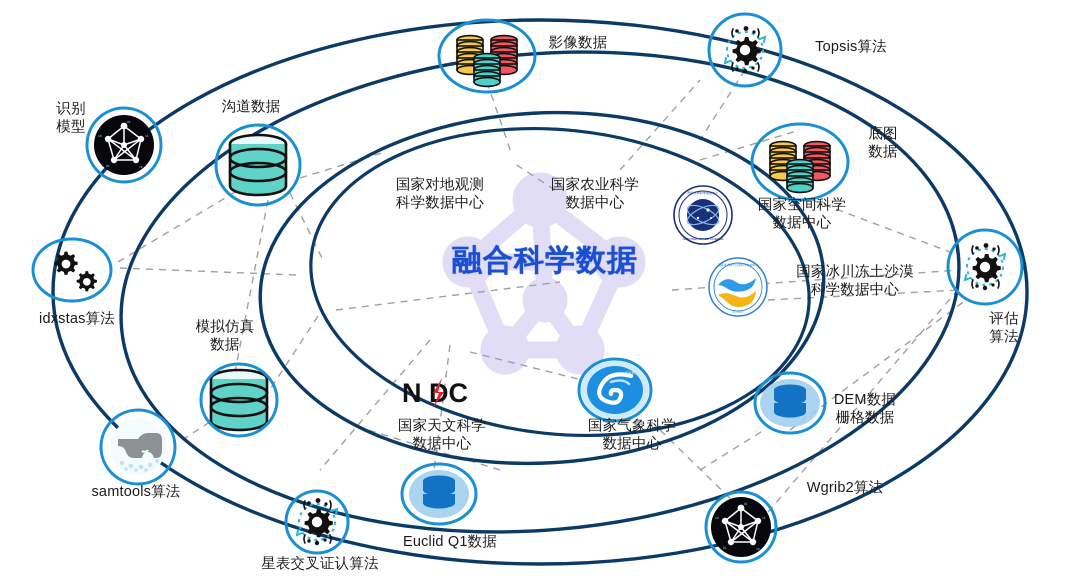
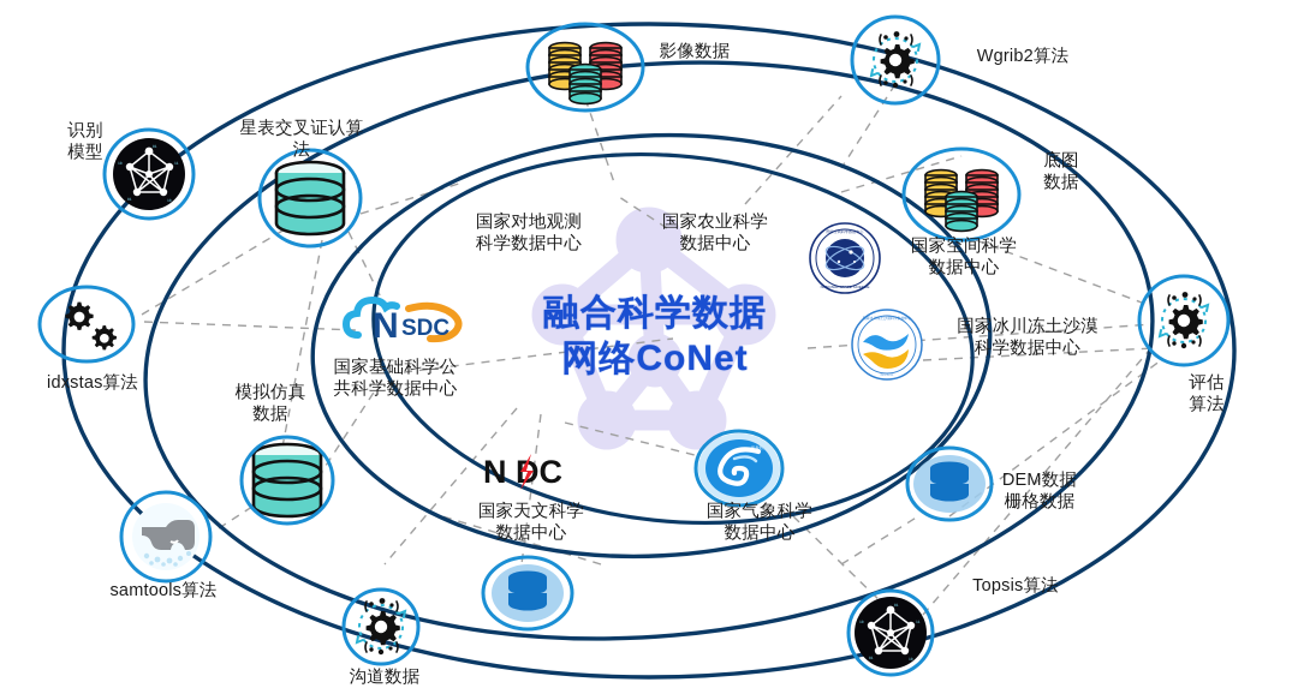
+ N
+ SDC
  融合科学数据
+ 网络CoNet
  国家对地观测
  科学数据中心
  国家农业科学
  数据中心
  国家空间科学
  数据中心
+ 国家基础科学公
+ 共科学数据中心
  国家冰川冻土沙漠
  科学数据中心
  国家天文科学
  数据中心
  国家气象科学
  数据中心
  影像数据
- Topsis算法
+ Wgrib2算法
  底图
  数据
  评估
  算法
  DEM数据
  栅格数据
- Wgrib2算法
+ Topsis算法
- Euclid Q1数据
- 星表交叉证认算法
+ 沟道数据
  samtools算法
  模拟仿真
  数据
  idxstas算法
  识别
  模型
- 沟道数据
+ 星表交叉证认算法
